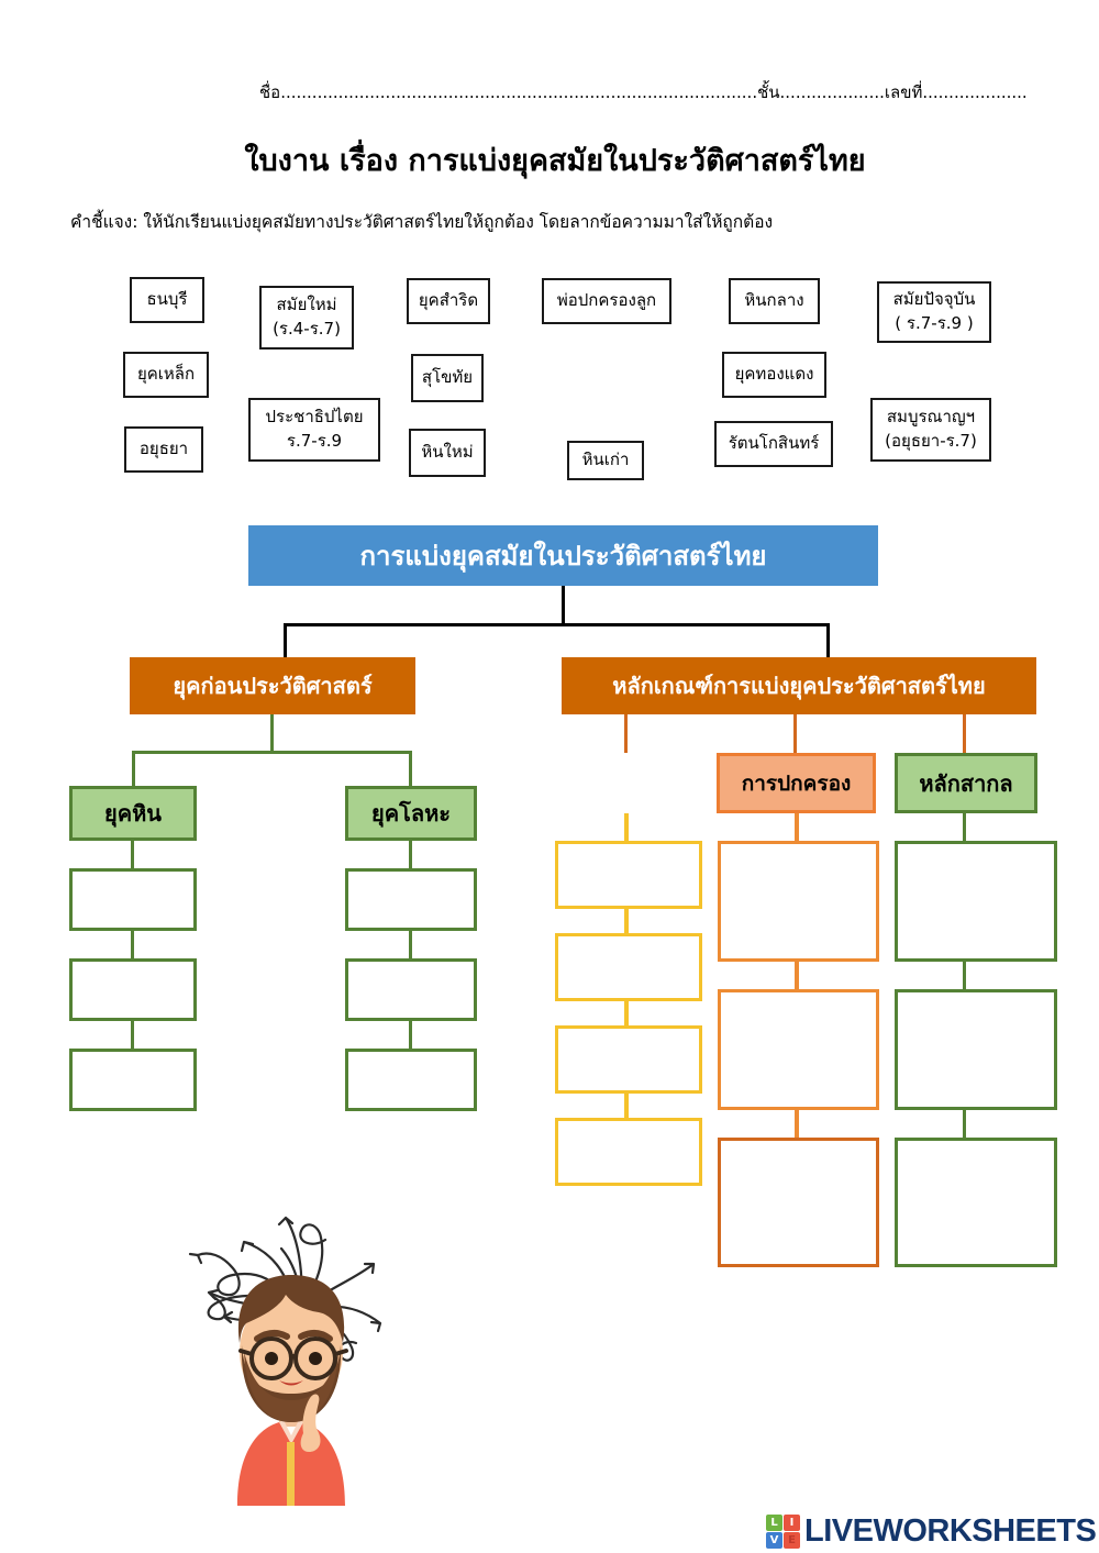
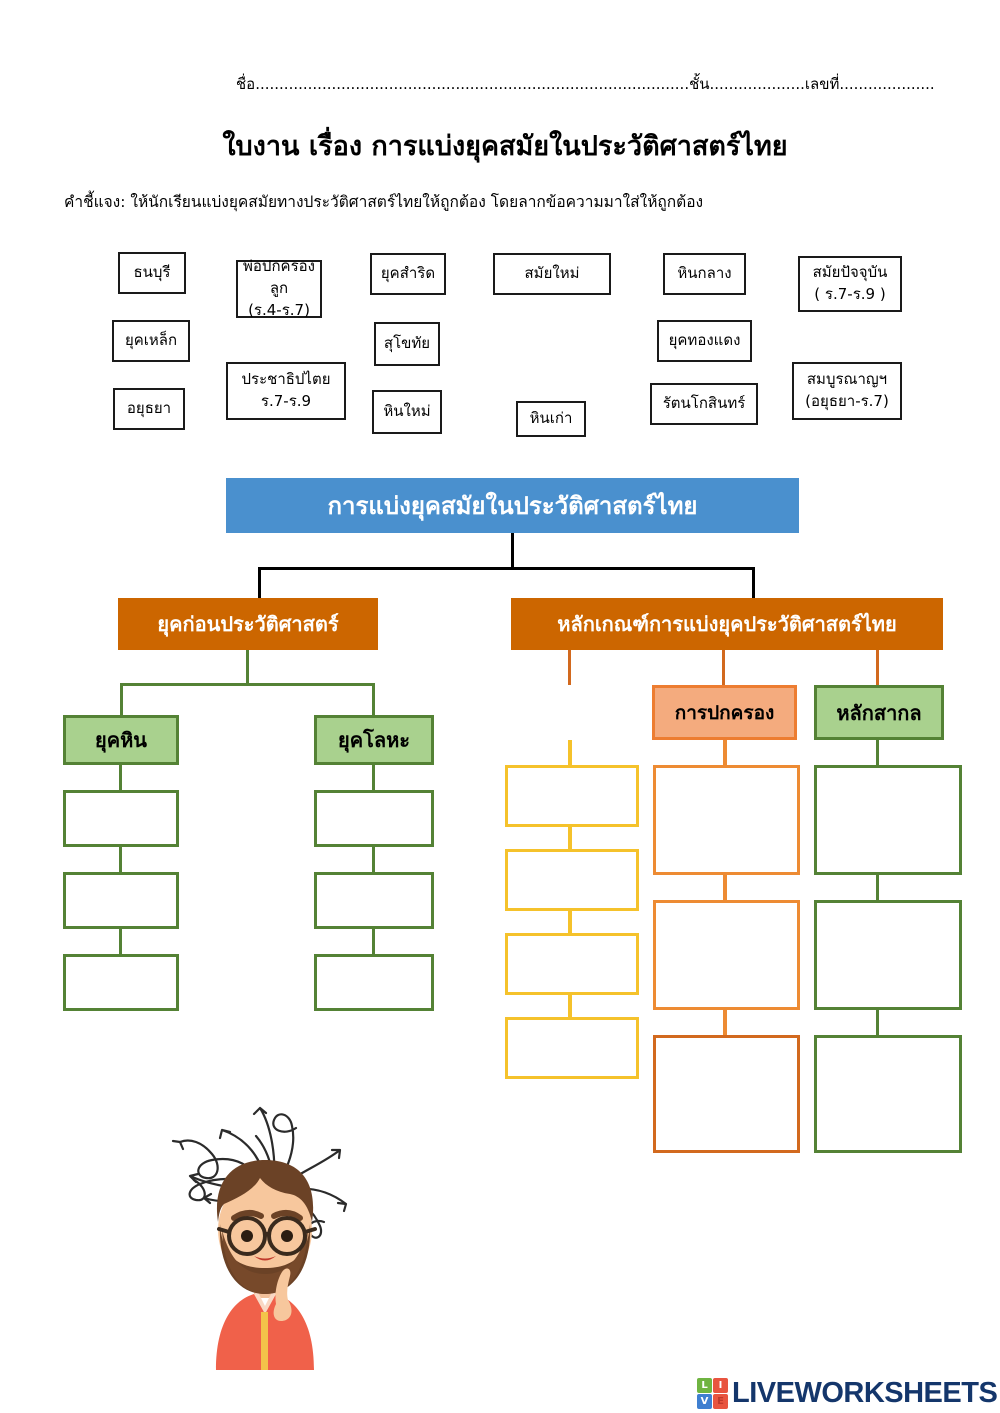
  ชื่อ...........................................................................................ชั้น....................เลขที่....................
  ใบงาน เรื่อง การแบ่งยุคสมัยในประวัติศาสตร์ไทย
  คำชี้แจง: ให้นักเรียนแบ่งยุคสมัยทางประวัติศาสตร์ไทยให้ถูกต้อง โดยลากข้อความมาใส่ให้ถูกต้อง
  ธนบุรี
  ยุคเหล็ก
  อยุธยา
- สมัยใหม่
+ พ่อปกครองลูก
  (ร.4-ร.7)
  ประชาธิปไตย
  ร.7-ร.9
  ยุคสำริด
  สุโขทัย
  หินใหม่
- พ่อปกครองลูก
+ สมัยใหม่
  หินเก่า
  หินกลาง
  ยุคทองแดง
  รัตนโกสินทร์
  สมัยปัจจุบัน
  ( ร.7-ร.9 )
  สมบูรณาญฯ
  (อยุธยา-ร.7)
  การแบ่งยุคสมัยในประวัติศาสตร์ไทย
  ยุคก่อนประวัติศาสตร์
  หลักเกณฑ์การแบ่งยุคประวัติศาสตร์ไทย
  ยุคหิน
  ยุคโลหะ
  การปกครอง
  หลักสากล
  L
  I
  V
  E
  LIVEWORKSHEETS
